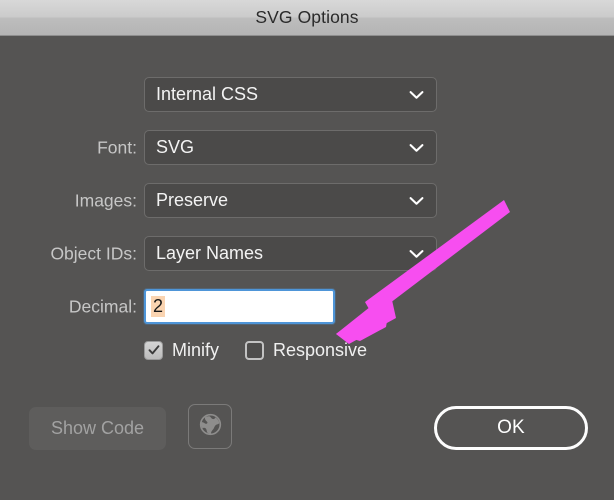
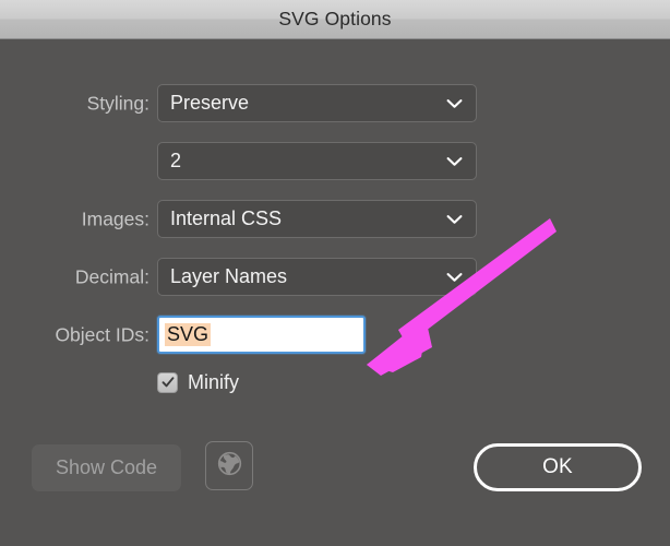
  SVG Options
+ Styling:
- Internal CSS
+ Preserve
- Font:
- SVG
+ 2
  Images:
- Preserve
+ Internal CSS
- Object IDs:
+ Decimal:
  Layer Names
- Decimal:
+ Object IDs:
- 2
+ SVG
  Minify
- Responsive
  Show Code
  OK
